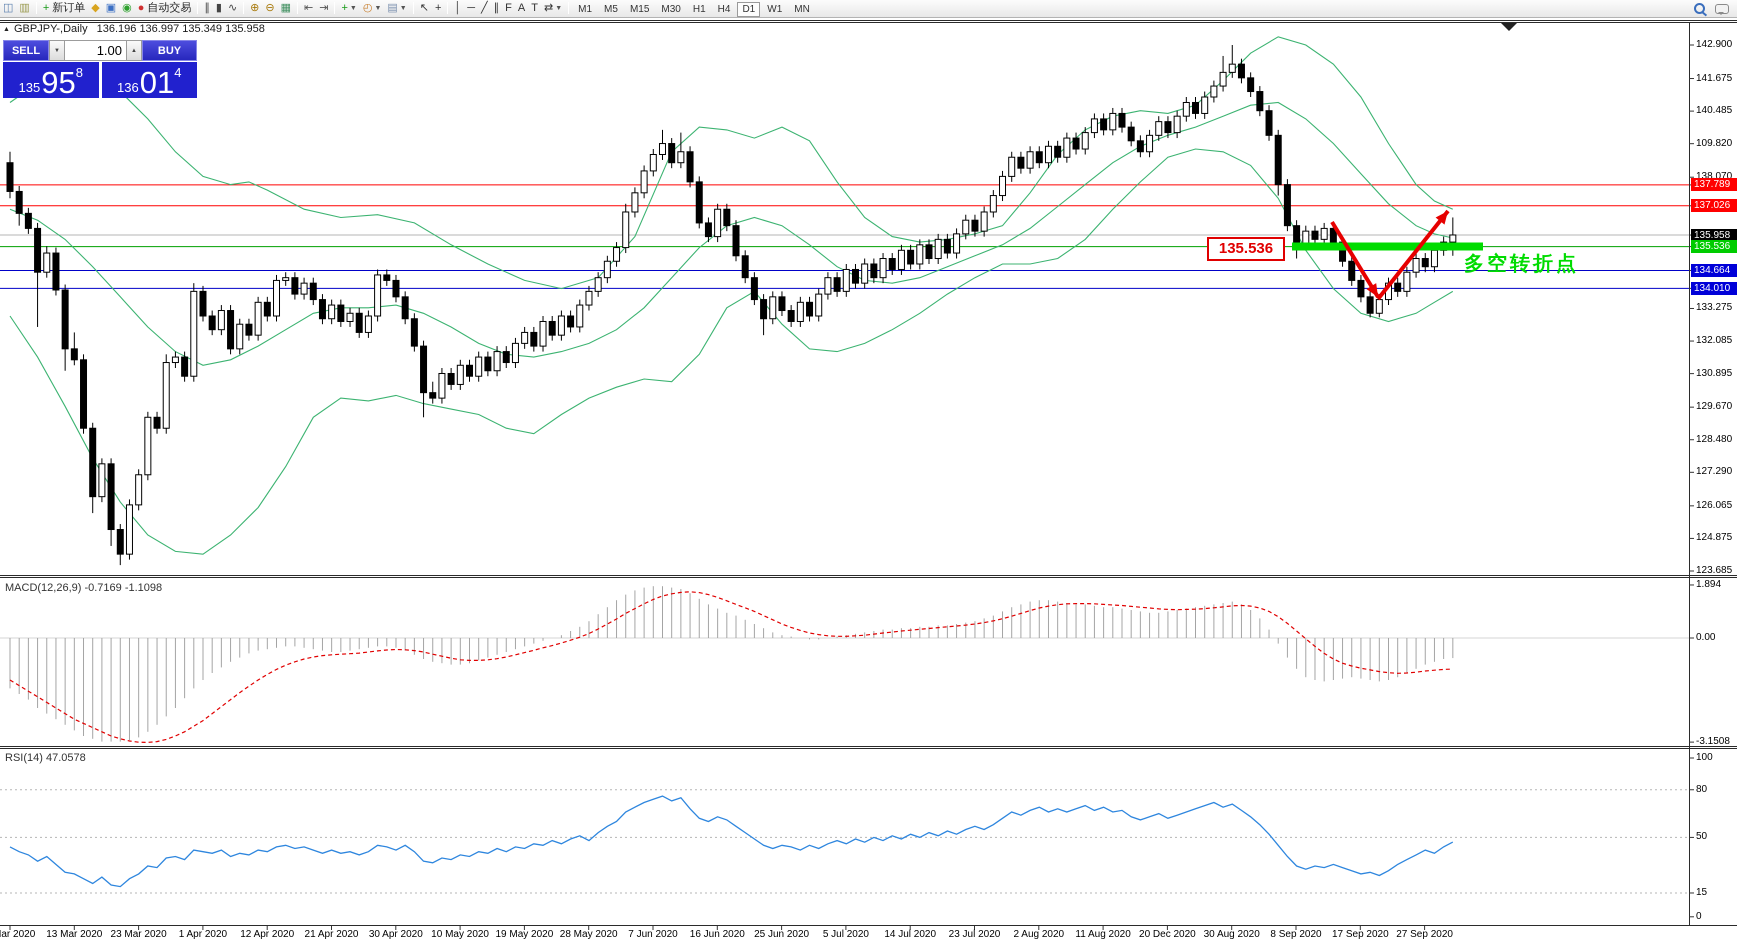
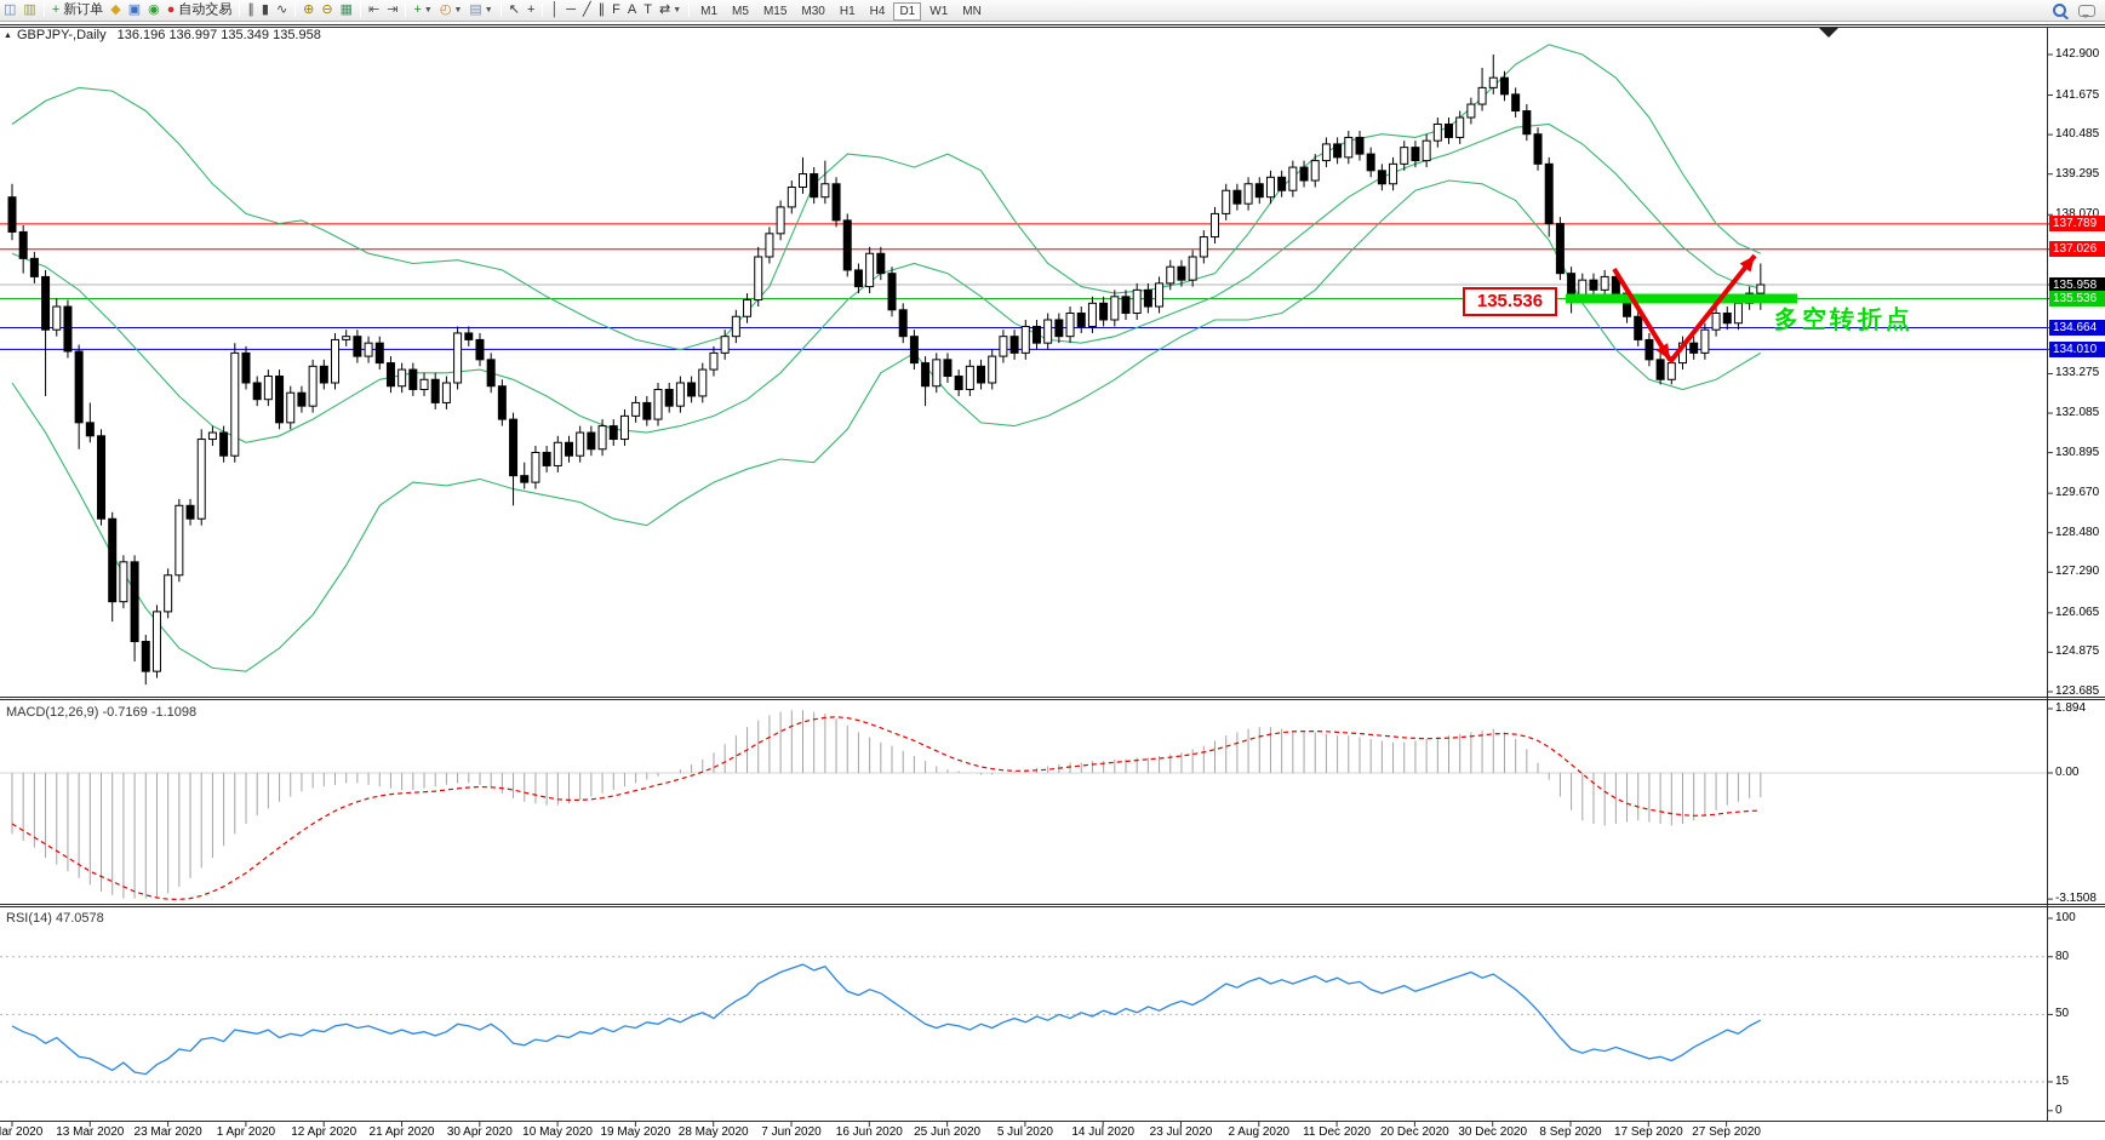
  ◫
  ▥
  +
  新订单
  ◆
  ▣
  ◉
  ●
  自动交易
  ∥
  ▮
  ∿
  ⊕
  ⊖
  ▦
  ⇤
  ⇥
  +
  ◴
  ▤
  ↖
  +
  │
  ─
  ╱
  ∥
  F
  A
  T
  ⇄
  M1 M5 M15 M30 H1 H4 D1 W1 MN
  GBPJPY-,Daily 136.196 136.997 135.349 135.958
- SELL
- 1.00
- BUY
- 135
- 95
- 8
- 136
- 01
- 4
  135.536
  多空转折点
  MACD(12,26,9) -0.7169 -1.1098
  RSI(14) 47.0578
  142.900
  141.675
  140.485
- 109.820
+ 139.295
  138.070
  133.275
  132.085
  130.895
  129.670
  128.480
  127.290
  126.065
  124.875
  123.685
  137.789
  137.026
  135.958
  135.536
  134.664
  134.010
  1.894
  0.00
  -3.1508
  100
  80
  50
  15
  0
  ar 2020
  13 Mar 2020
  23 Mar 2020
  1 Apr 2020
  12 Apr 2020
  21 Apr 2020
  30 Apr 2020
  10 May 2020
  19 May 2020
  28 May 2020
  7 Jun 2020
  16 Jun 2020
  25 Jun 2020
  5 Jul 2020
  14 Jul 2020
  23 Jul 2020
  2 Aug 2020
- 11 Aug 2020
+ 11 Dec 2020
  20 Dec 2020
- 30 Aug 2020
+ 30 Dec 2020
  8 Sep 2020
  17 Sep 2020
  27 Sep 2020
